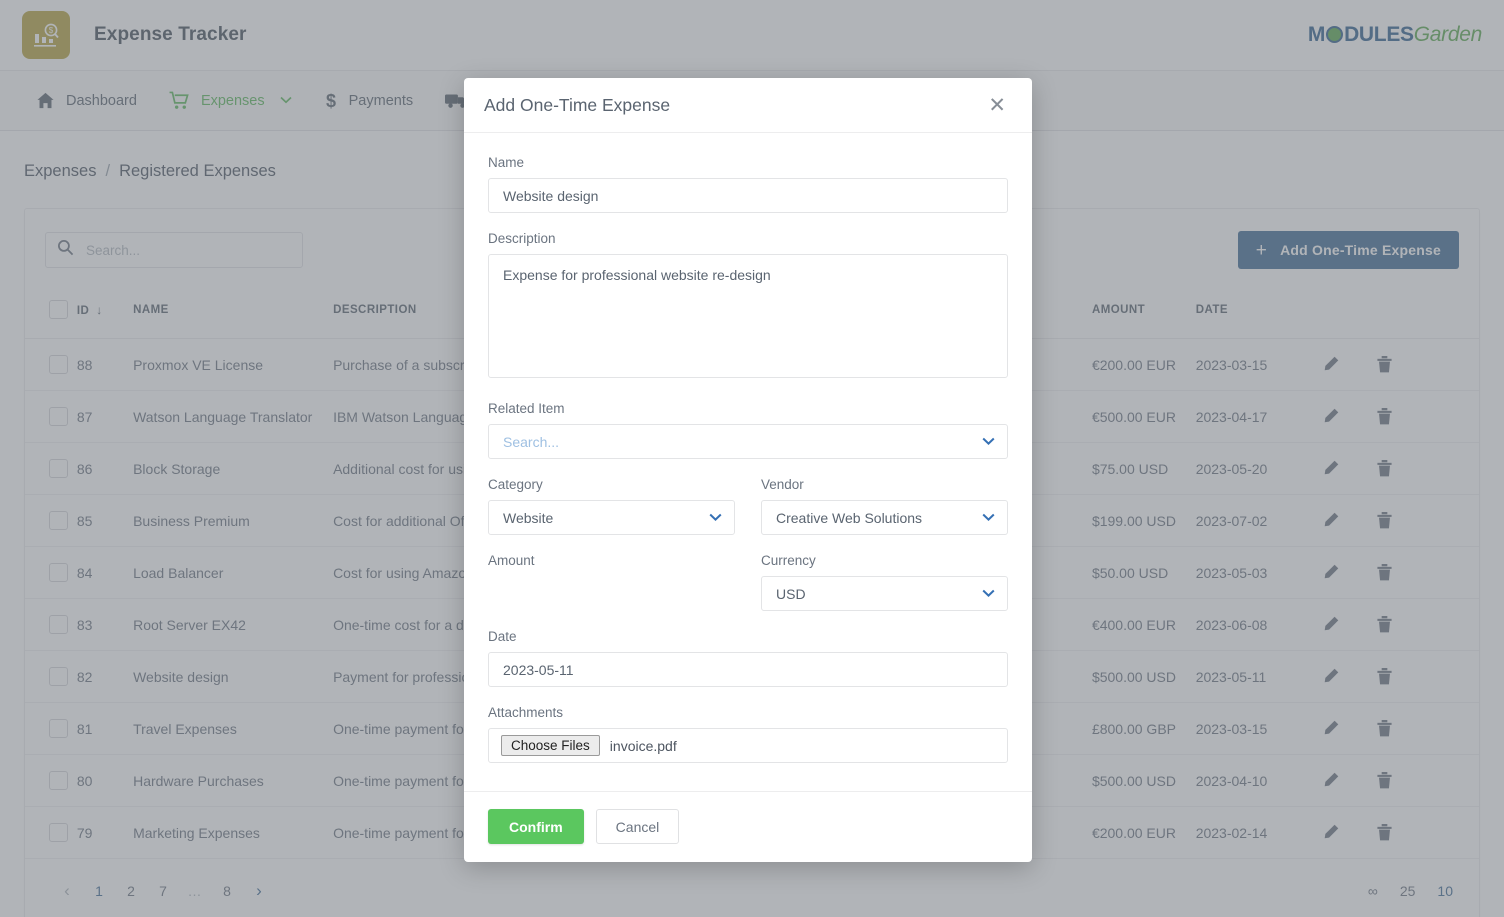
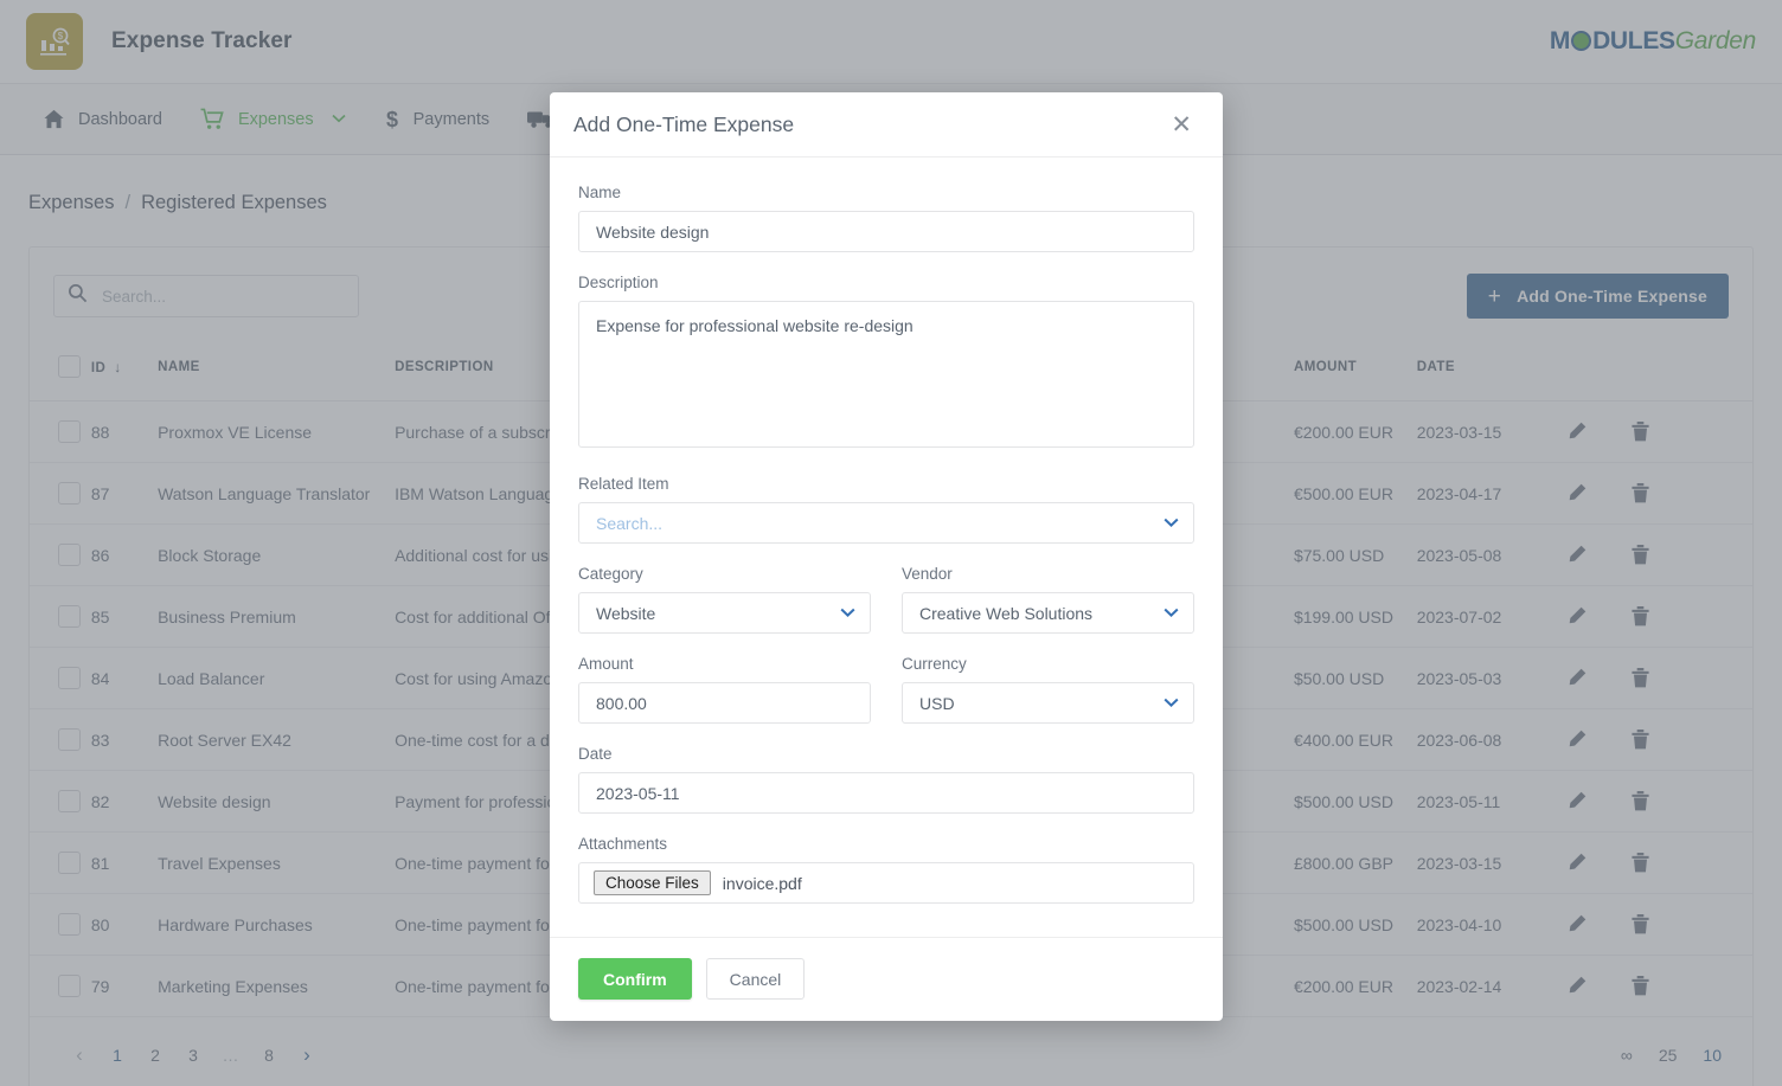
  $
  Expense Tracker
  M DULESGarden
  Dashboard
  Expenses
  $
  Payments
  Expenses
  /
  Registered Expenses
  Search...
  +
  Add One-Time Expense
  	ID ↓	NAME	DESCRIPTION		AMOUNT	DATE
  	87	Watson Language Translator	IBM Watson Langua		€500.00 EUR	2023-04-17
- 	86	Block Storage	Additional cost for us		$75.00 USD	2023-05-20
+ 	86	Block Storage	Additional cost for us		$75.00 USD	2023-05-08
  	84	Load Balancer	Cost for using Amazo		$50.00 USD	2023-05-03
  	83	Root Server EX42	One-time cost for a d		€400.00 EUR	2023-06-08
  	81	Travel Expenses	One-time payment fo		£800.00 GBP	2023-03-15
  	80	Hardware Purchases	One-time payment fo		$500.00 USD	2023-04-10
  	79	Marketing Expenses	One-time payment fo		€200.00 EUR	2023-02-14
  ‹
  1
  2
- 7
+ 3
  …
  8
  ›
  ∞
  25
  10
  Add One-Time Expense
  ✕
  Name
  Website design
  Description
  Expense for professional website re-design
  Related Item
  Search...
  Category
  Website
  Vendor
  Creative Web Solutions
  Amount
+ 800.00
  Currency
  USD
  Date
  2023-05-11
  Attachments
  Choose Files
  invoice.pdf
  Confirm
  Cancel
